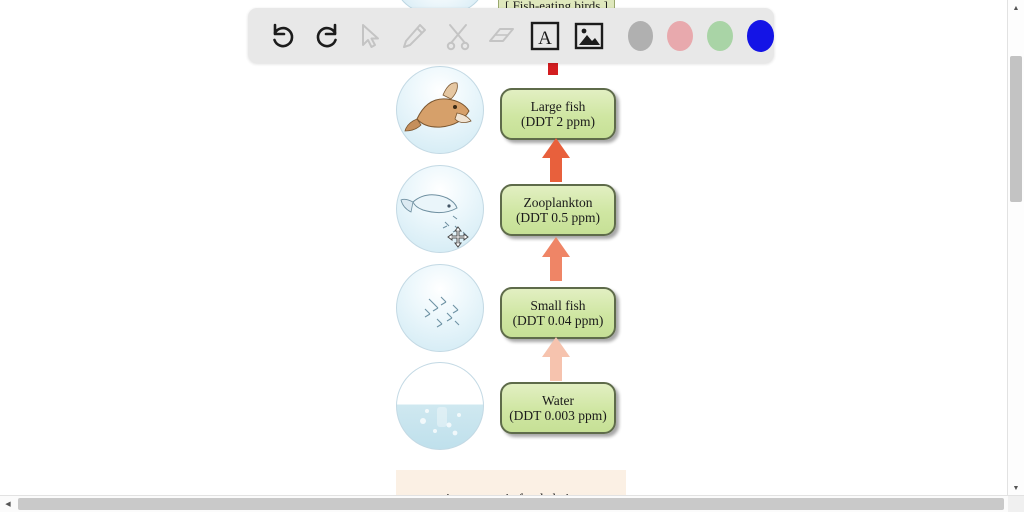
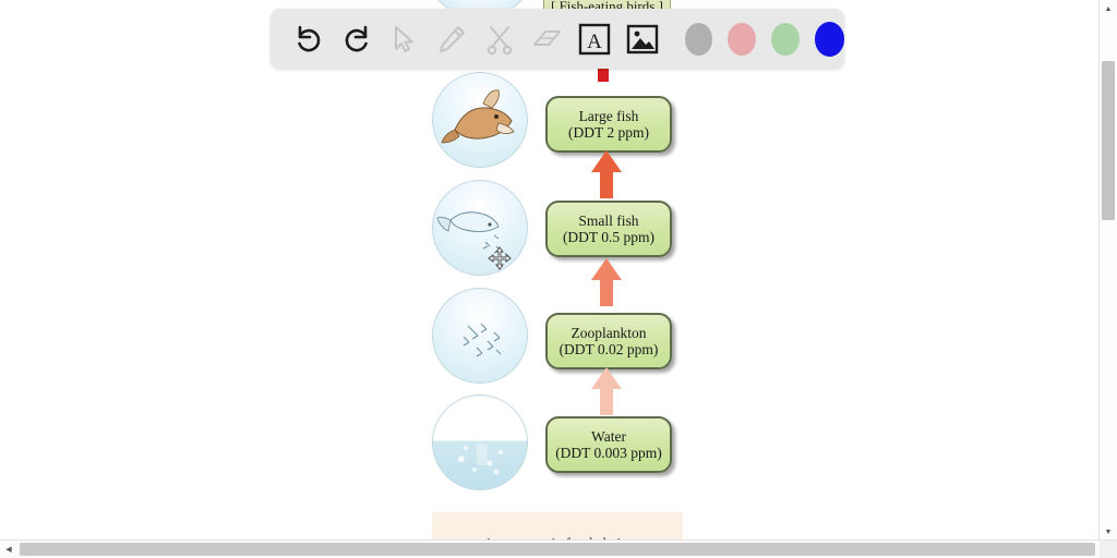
  [ Fish-eating birds ]
  Large fish
  (DDT 2 ppm)
- Zooplankton
+ Small fish
  (DDT 0.5 ppm)
- Small fish
+ Zooplankton
- (DDT 0.04 ppm)
+ (DDT 0.02 ppm)
  Water
  (DDT 0.003 ppm)
  A
  ▲
  ▼
  ◀
